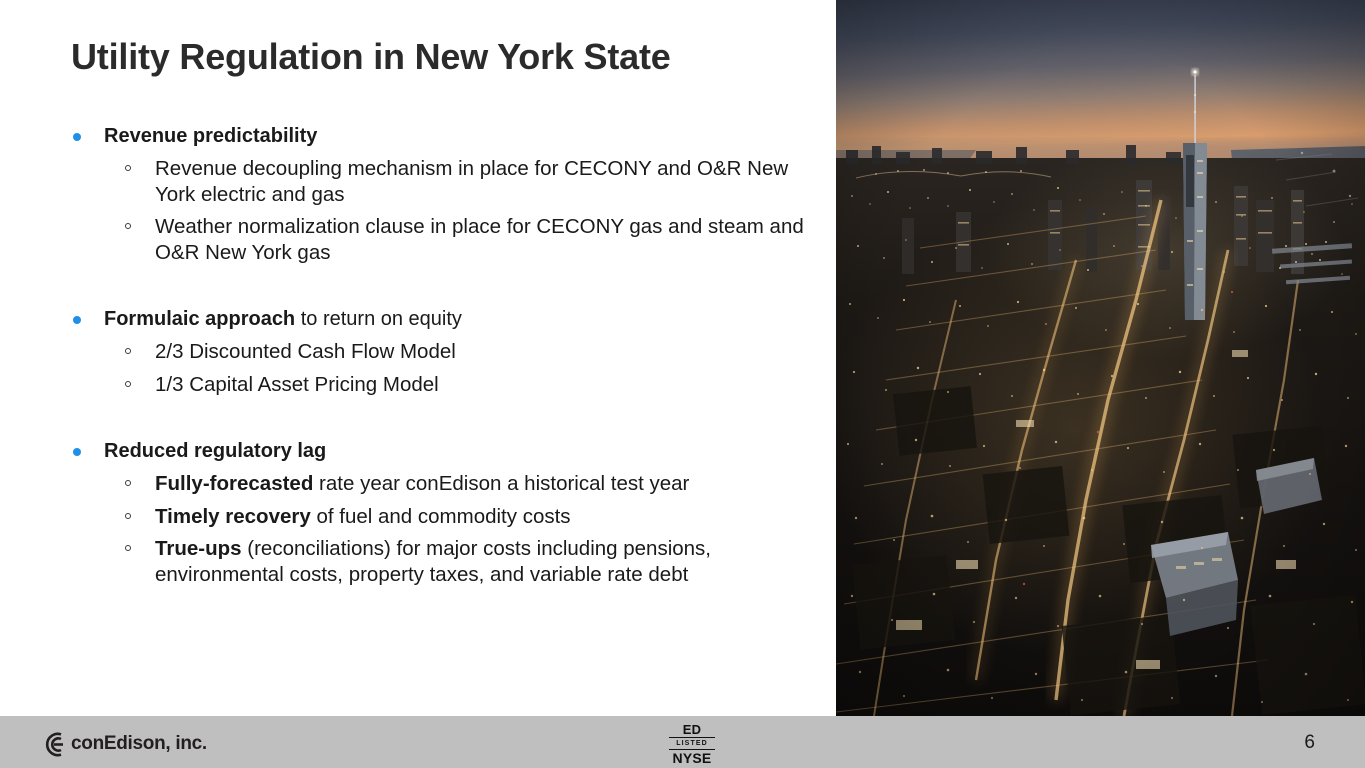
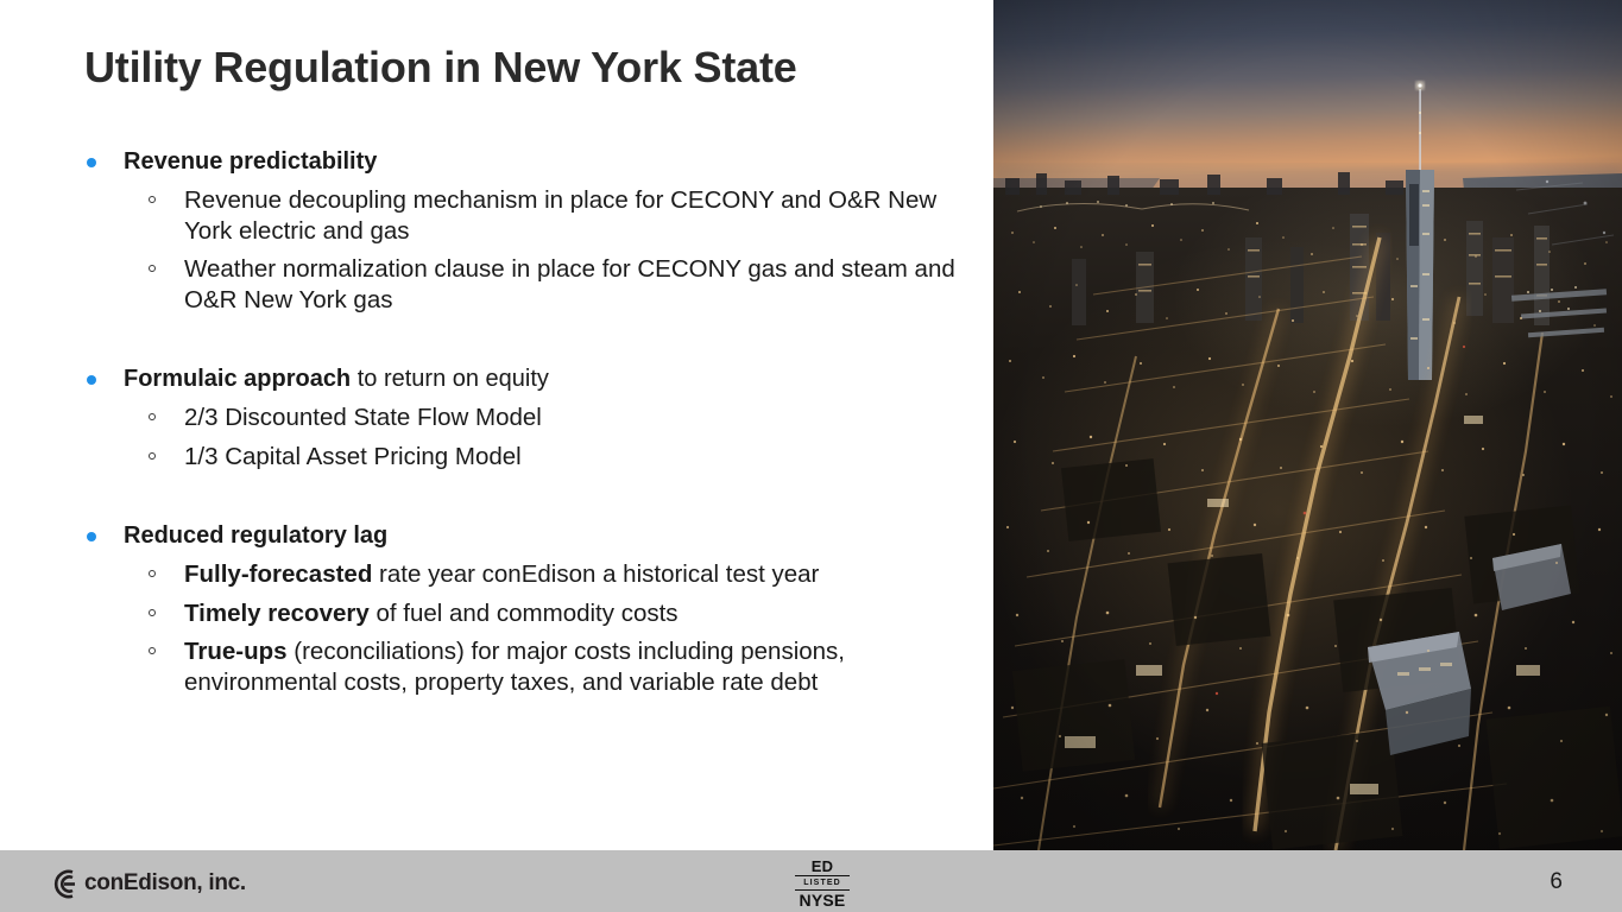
  Utility Regulation in New York State
  Revenue predictability
  Revenue decoupling mechanism in place for CECONY and O&R New York electric and gas
  Weather normalization clause in place for CECONY gas and steam and O&R New York gas
  Formulaic approach to return on equity
- 2/3 Discounted Cash Flow Model
+ 2/3 Discounted State Flow Model
  1/3 Capital Asset Pricing Model
  Reduced regulatory lag
  Fully-forecasted rate year conEdison a historical test year
  Timely recovery of fuel and commodity costs
  True-ups (reconciliations) for major costs including pensions, environmental costs, property taxes, and variable rate debt
  conEdison, inc.
  ED
  NYSE
  6
